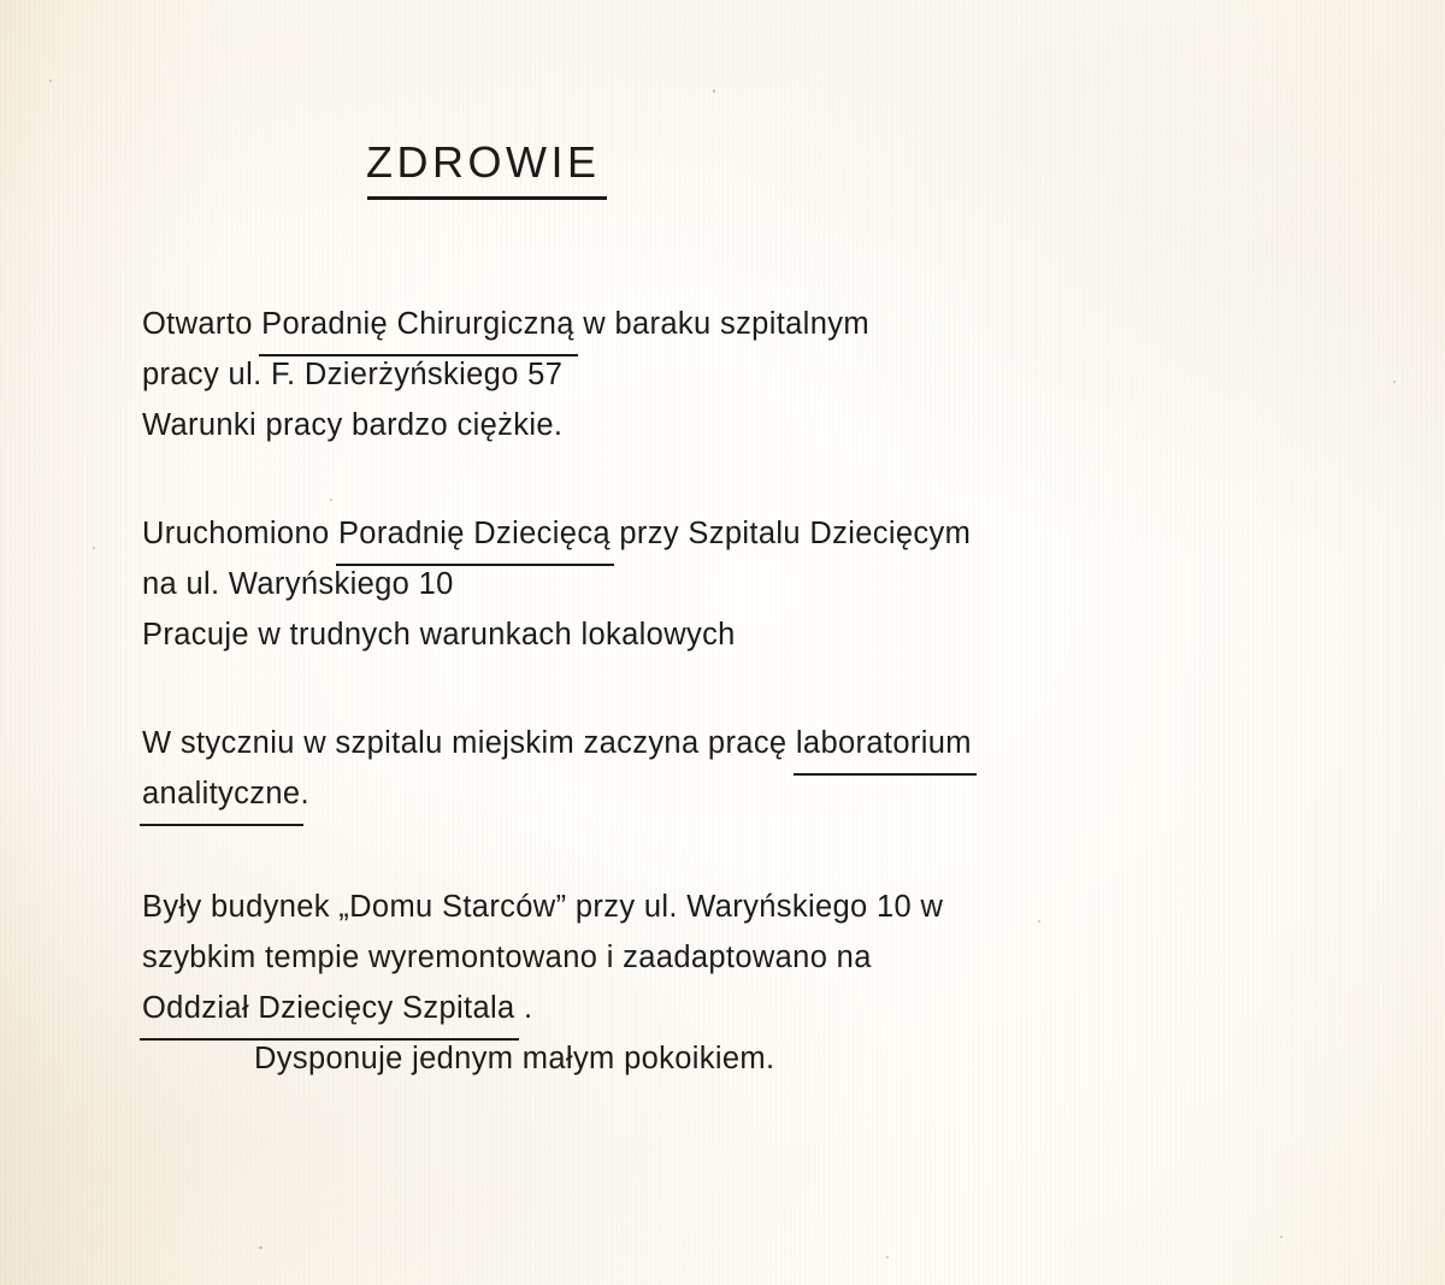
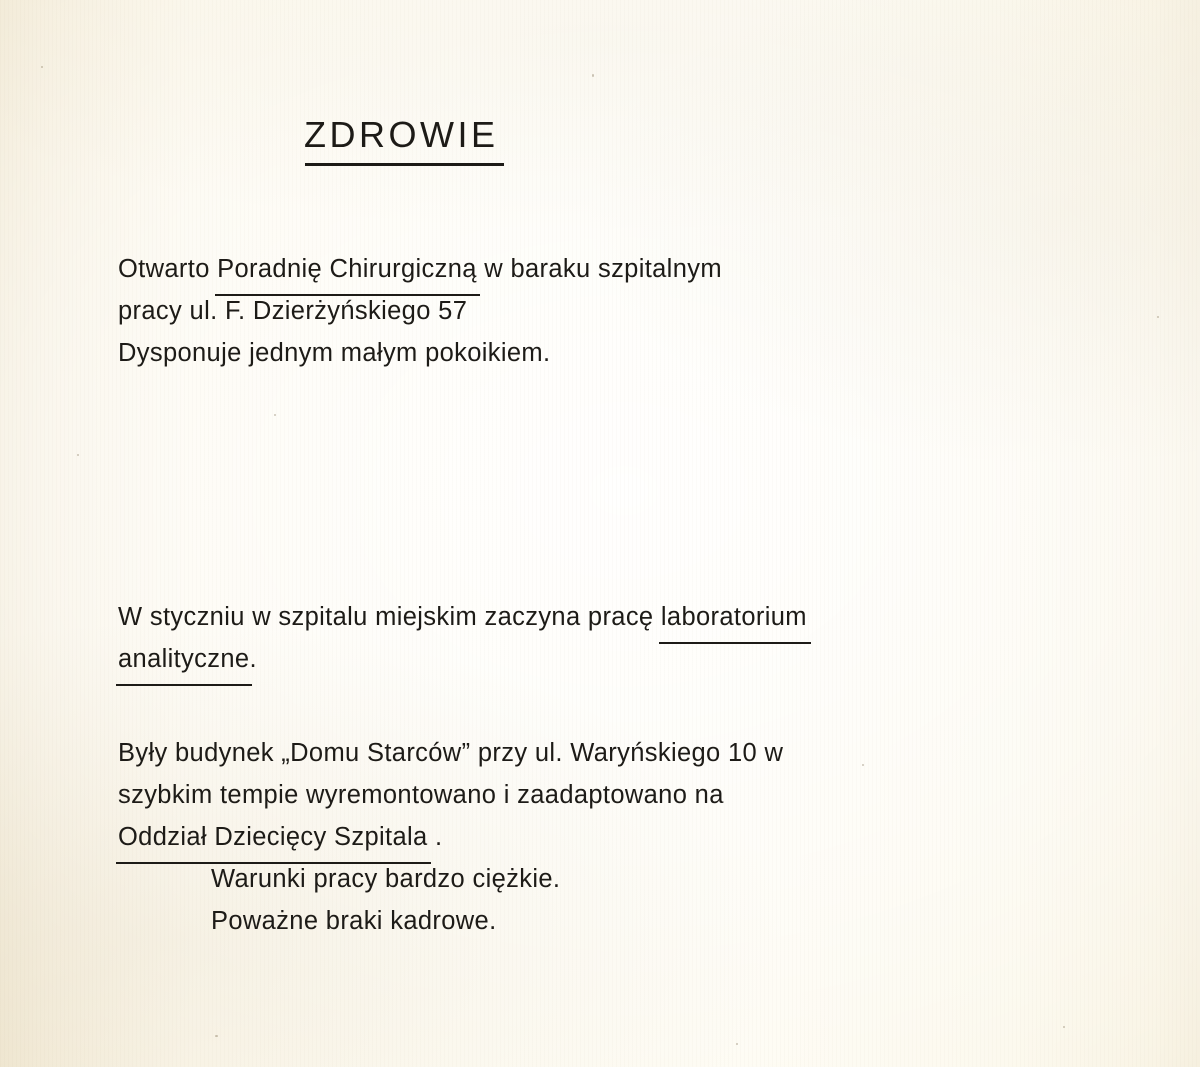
  ZDROWIE
  Otwarto Poradnię Chirurgiczną w baraku szpitalnym
  pracy ul. F. Dzierżyńskiego 57
- Warunki pracy bardzo ciężkie.
+ Dysponuje jednym małym pokoikiem.
- Uruchomiono Poradnię Dziecięcą przy Szpitalu Dziecięcym
- na ul. Waryńskiego 10
- Pracuje w trudnych warunkach lokalowych
  W styczniu w szpitalu miejskim zaczyna pracę laboratorium
  analityczne.
  Były budynek „Domu Starców” przy ul. Waryńskiego 10 w
  szybkim tempie wyremontowano i zaadaptowano na
  Oddział Dziecięcy Szpitala .
- Dysponuje jednym małym pokoikiem.
+ Warunki pracy bardzo ciężkie.
+ Poważne braki kadrowe.
